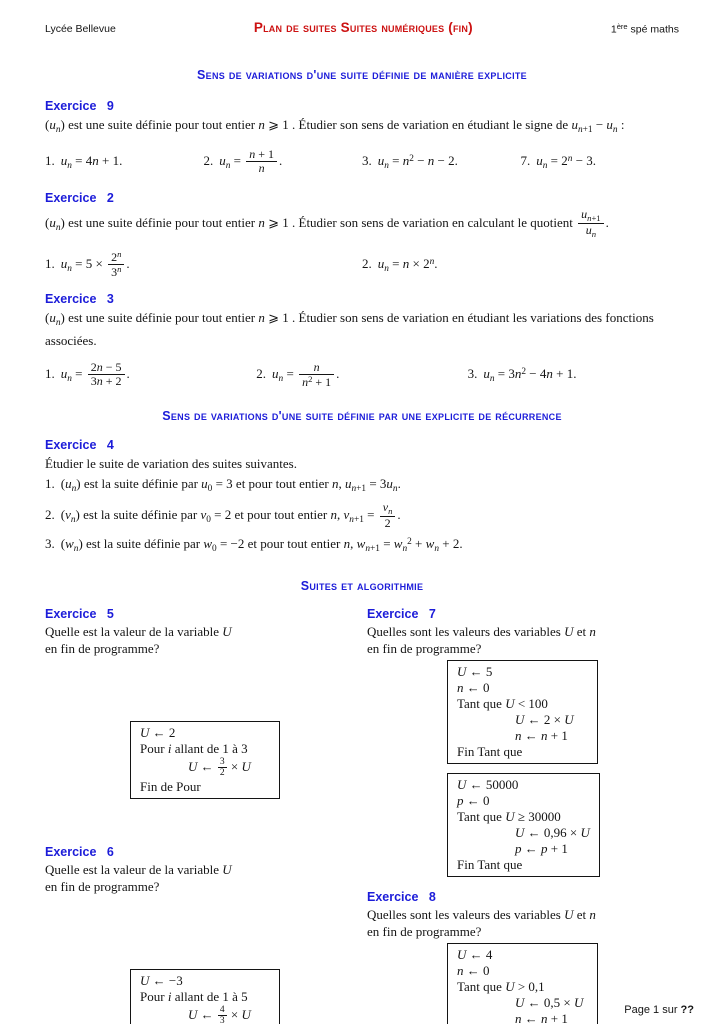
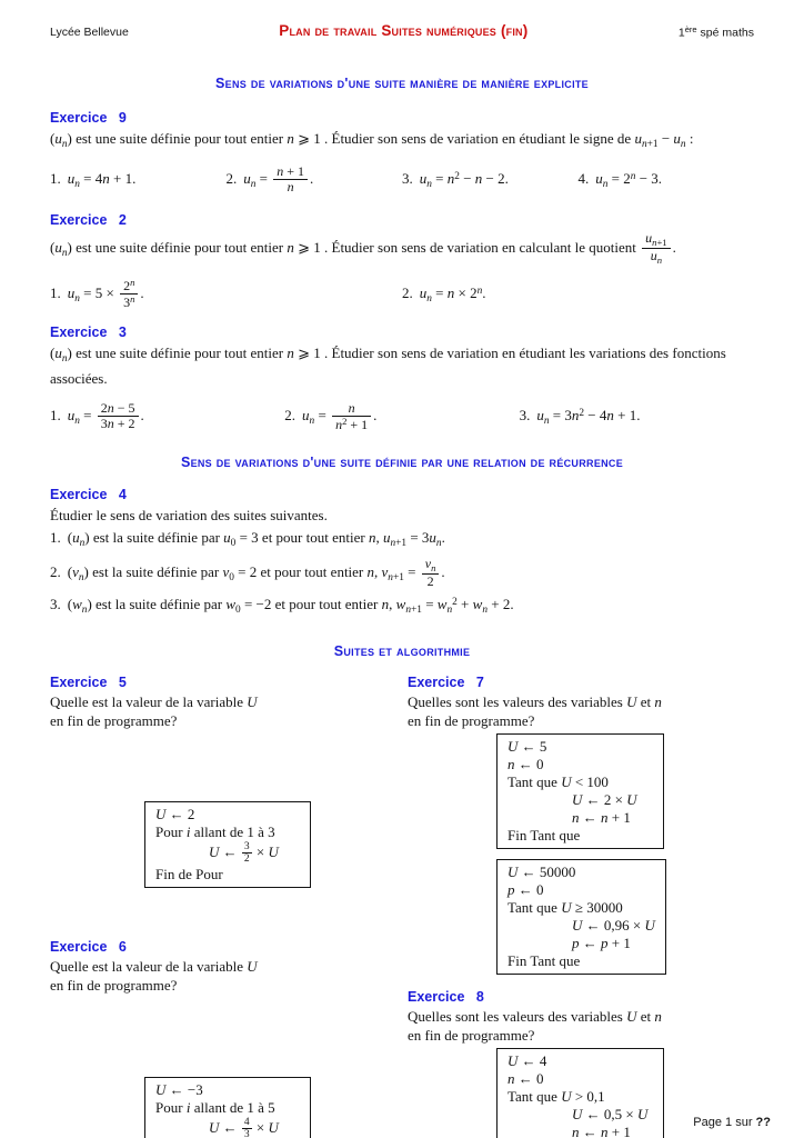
  Lycée Bellevue
- Plan de suites Suites numériques (fin)
+ Plan de travail Suites numériques (fin)
  1ère spé maths
- Sens de variations d'une suite définie de manière explicite
+ Sens de variations d'une suite manière de manière explicite
  Exercice 9
  (un) est une suite définie pour tout entier n ⩾ 1 . Étudier son sens de variation en étudiant le signe de un+1 − un :
  1. un = 4n + 1.
  2. un =
  n + 1
  n
  .
  3. un = n2 − n − 2.
- 7. un = 2n − 3.
+ 4. un = 2n − 3.
  Exercice 2
  (un) est une suite définie pour tout entier n ⩾ 1 . Étudier son sens de variation en calculant le quotient
  un+1
  un
  .
  1. un = 5 ×
  2n
  3n
  .
  2. un = n × 2n.
  Exercice 3
  (un) est une suite définie pour tout entier n ⩾ 1 . Étudier son sens de variation en étudiant les variations des fonctions associées.
  1. un =
  2n − 5
  3n + 2
  .
  2. un =
  n
  n2 + 1
  .
  3. un = 3n2 − 4n + 1.
- Sens de variations d'une suite définie par une explicite de récurrence
+ Sens de variations d'une suite définie par une relation de récurrence
  Exercice 4
- Étudier le suite de variation des suites suivantes.
+ Étudier le sens de variation des suites suivantes.
  1. (un) est la suite définie par u0 = 3 et pour tout entier n, un+1 = 3un.
  2. (vn) est la suite définie par v0 = 2 et pour tout entier n, vn+1 =
  vn
  2
  .
  3. (wn) est la suite définie par w0 = −2 et pour tout entier n, wn+1 = wn2 + wn + 2.
  Suites et algorithmie
  Exercice 5
  Quelle est la valeur de la variable U
  en fin de programme?
  U ← 2
  Pour i allant de 1 à 3
  U ←
  3
  2
  × U
  Fin de Pour
  Exercice 6
  Quelle est la valeur de la variable U
  en fin de programme?
  U ← −3
  Pour i allant de 1 à 5
  U ←
  4
  3
  × U
  Exercice 7
  Quelles sont les valeurs des variables U et n
  en fin de programme?
  U ← 5
  n ← 0
  Tant que U < 100
  U ← 2 × U
  n ← n + 1
  Fin Tant que
  U ← 50000
  p ← 0
  Tant que U ≥ 30000
  U ← 0,96 × U
  p ← p + 1
  Fin Tant que
  Exercice 8
  Quelles sont les valeurs des variables U et n
  en fin de programme?
  U ← 4
  n ← 0
  Tant que U > 0,1
  U ← 0,5 × U
  n ← n + 1
  Page 1 sur ??
